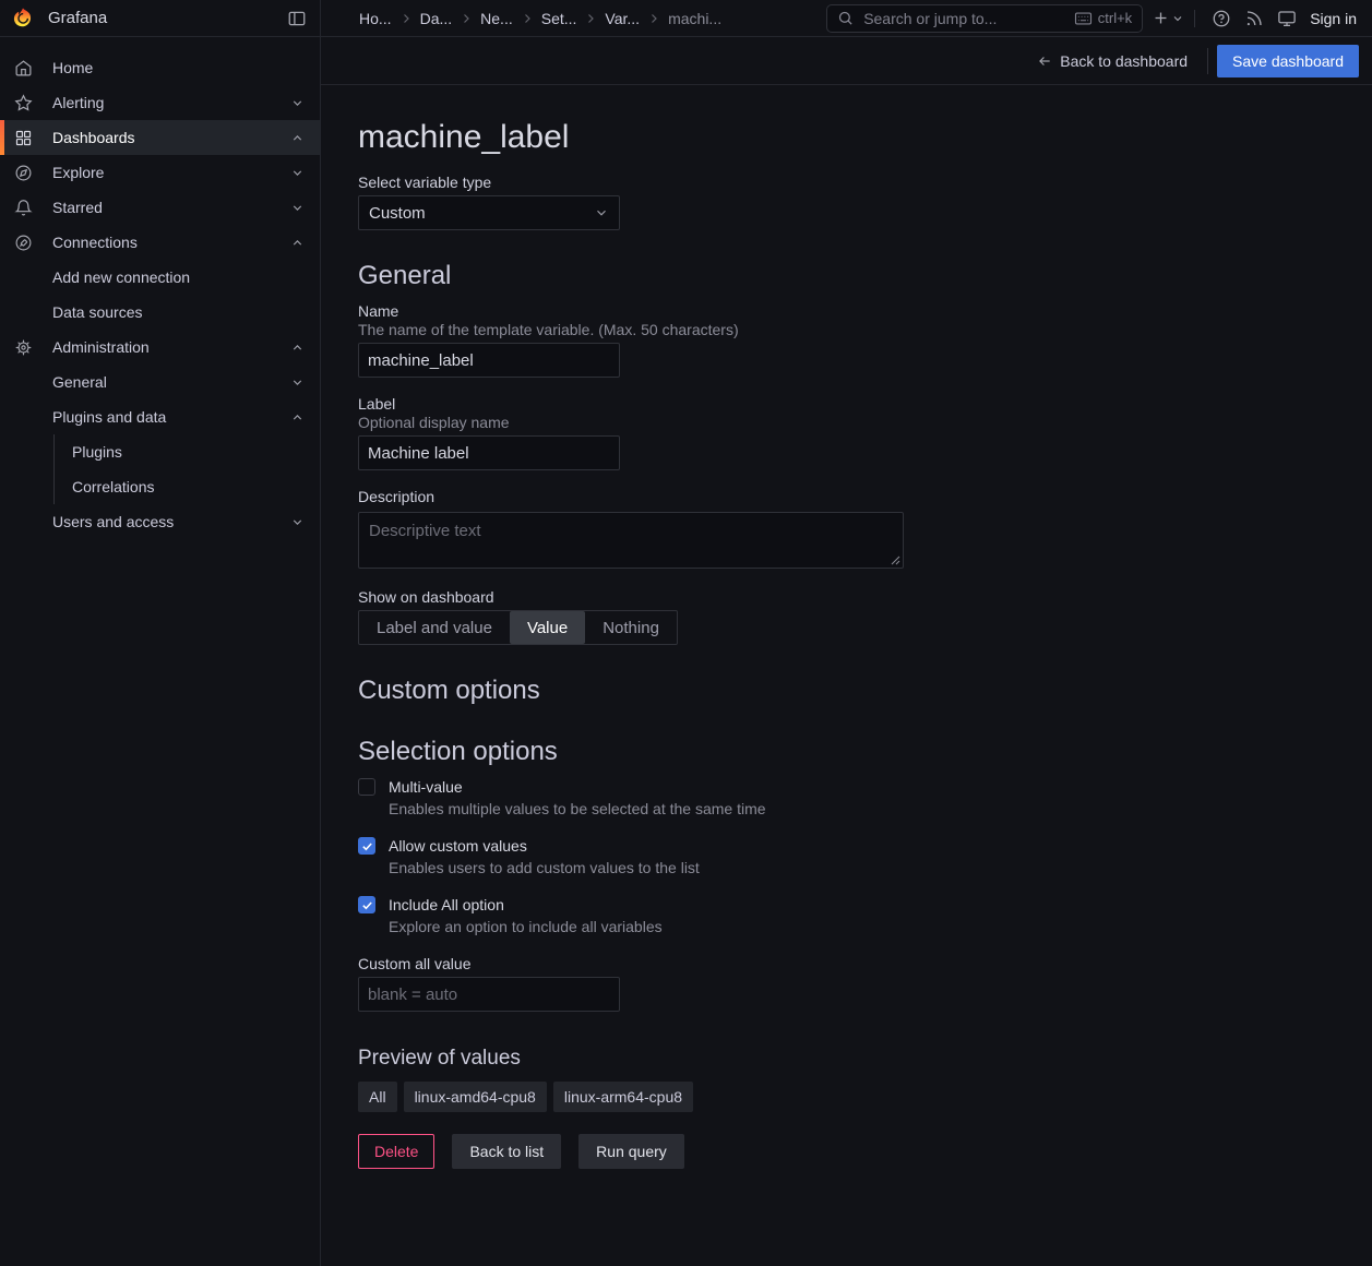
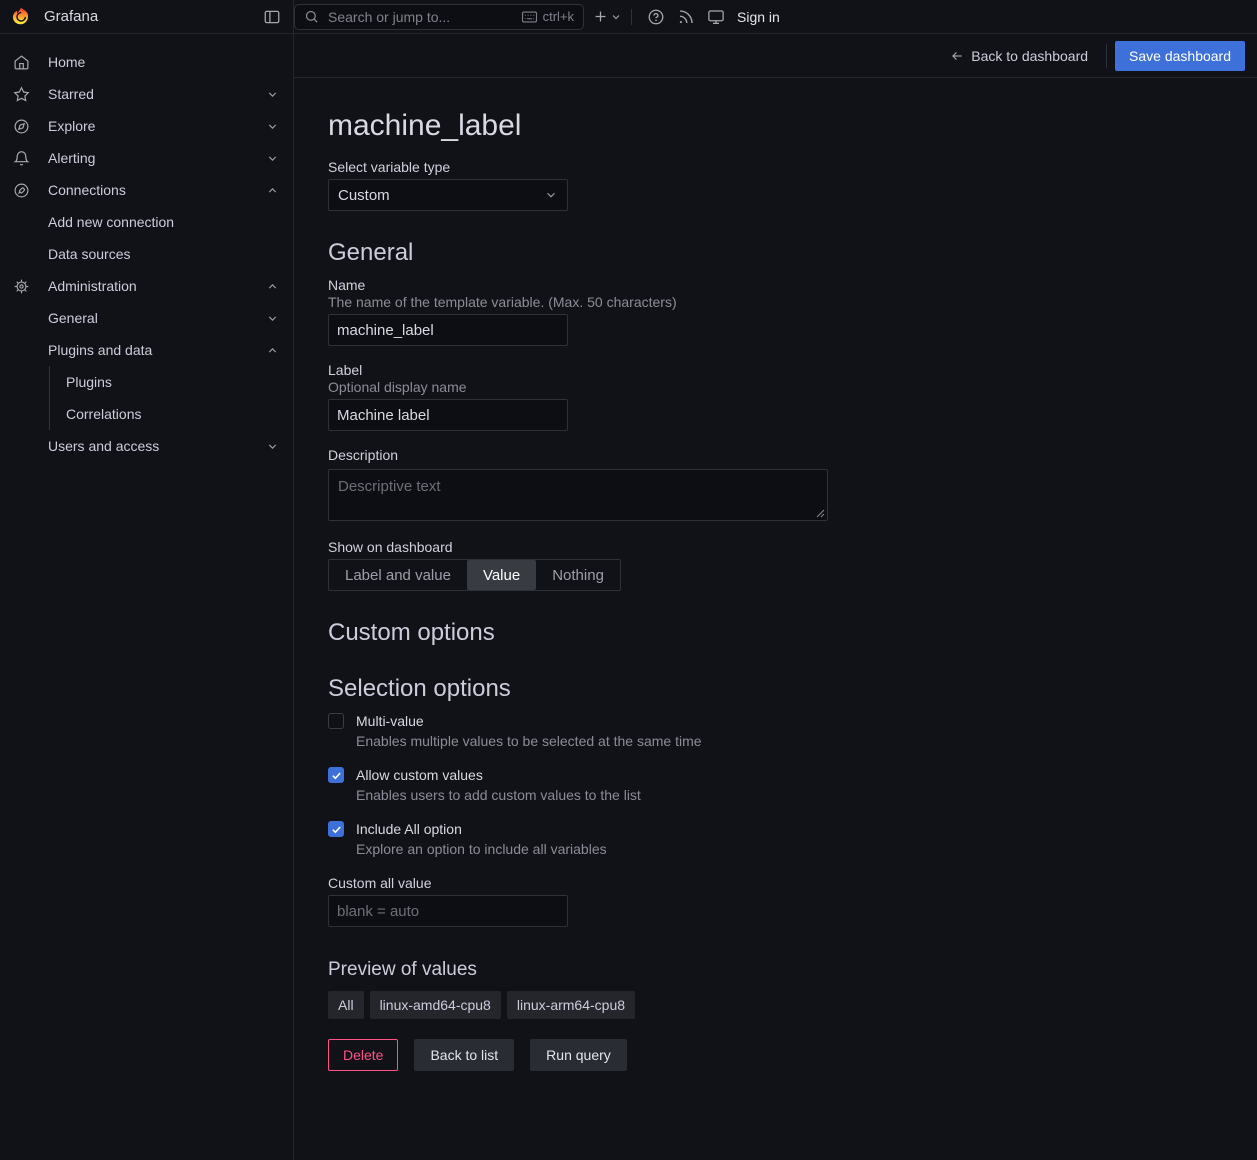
  Grafana
- Ho...
- Da...
- Ne...
- Set...
- Var...
- machi...
  Search or jump to...
  ctrl+k
  Sign in
  Home
- Alerting
+ Starred
- Dashboards
  Explore
- Starred
+ Alerting
  Connections
  Add new connection
  Data sources
  Administration
  General
  Plugins and data
  Plugins
  Correlations
  Users and access
  Back to dashboard
  Save dashboard
  machine_label
  Select variable type
  Custom
  General
  Name
  The name of the template variable. (Max. 50 characters)
  machine_label
  Label
  Optional display name
  Machine label
  Description
  Descriptive text
  Show on dashboard
  Label and value
  Value
  Nothing
  Custom options
  Selection options
  Multi-value
  Enables multiple values to be selected at the same time
  Allow custom values
  Enables users to add custom values to the list
  Include All option
  Explore an option to include all variables
  Custom all value
  blank = auto
  Preview of values
  All
  linux-amd64-cpu8
  linux-arm64-cpu8
  Delete
  Back to list
  Run query
